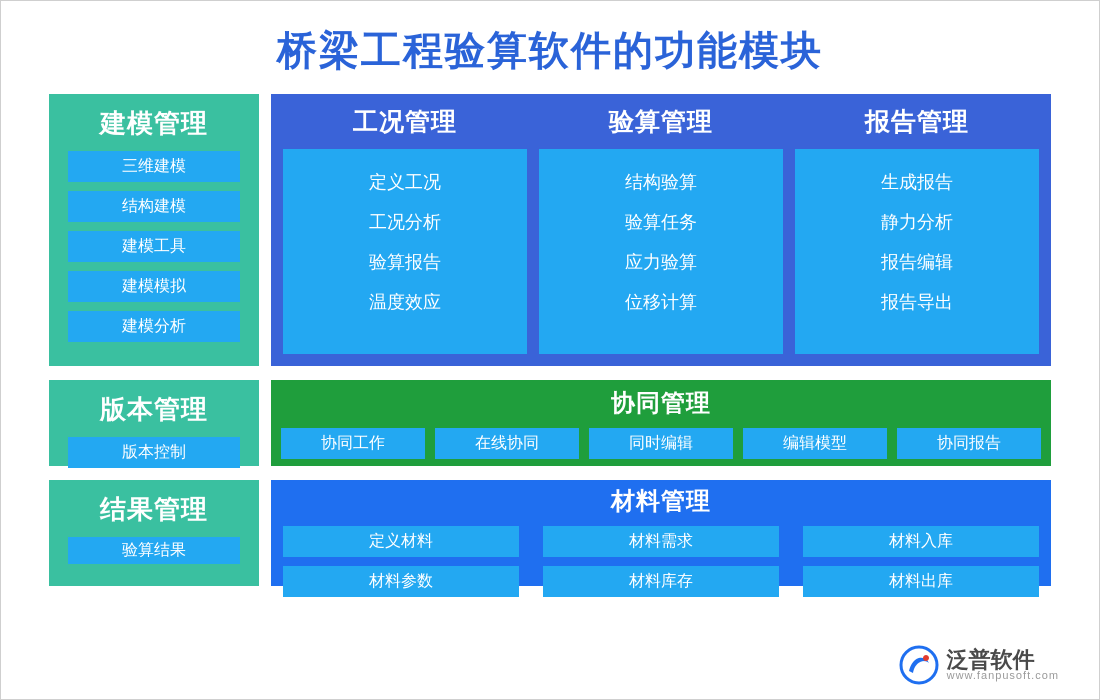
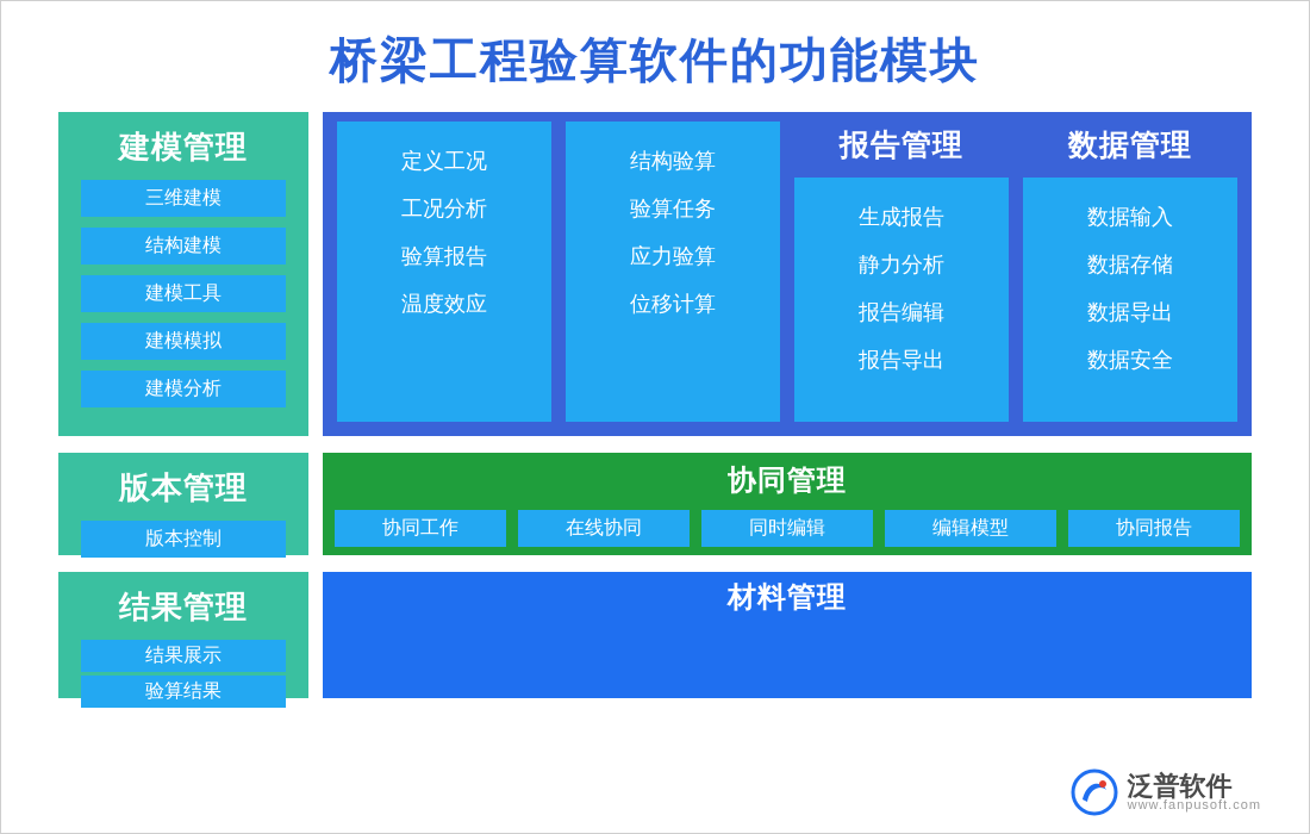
  桥梁工程验算软件的功能模块
  建模管理
  三维建模
  结构建模
  建模工具
  建模模拟
  建模分析
- 工况管理
  定义工况
  工况分析
  验算报告
  温度效应
- 验算管理
  结构验算
  验算任务
  应力验算
  位移计算
  报告管理
  生成报告
  静力分析
  报告编辑
  报告导出
+ 数据管理
+ 数据输入
+ 数据存储
+ 数据导出
+ 数据安全
  版本管理
  版本控制
  协同管理
  协同工作
  在线协同
  同时编辑
  编辑模型
  协同报告
  结果管理
+ 结果展示
  验算结果
  材料管理
- 定义材料
- 材料需求
- 材料入库
- 材料参数
- 材料库存
- 材料出库
  泛普软件
  www.fanpusoft.com
